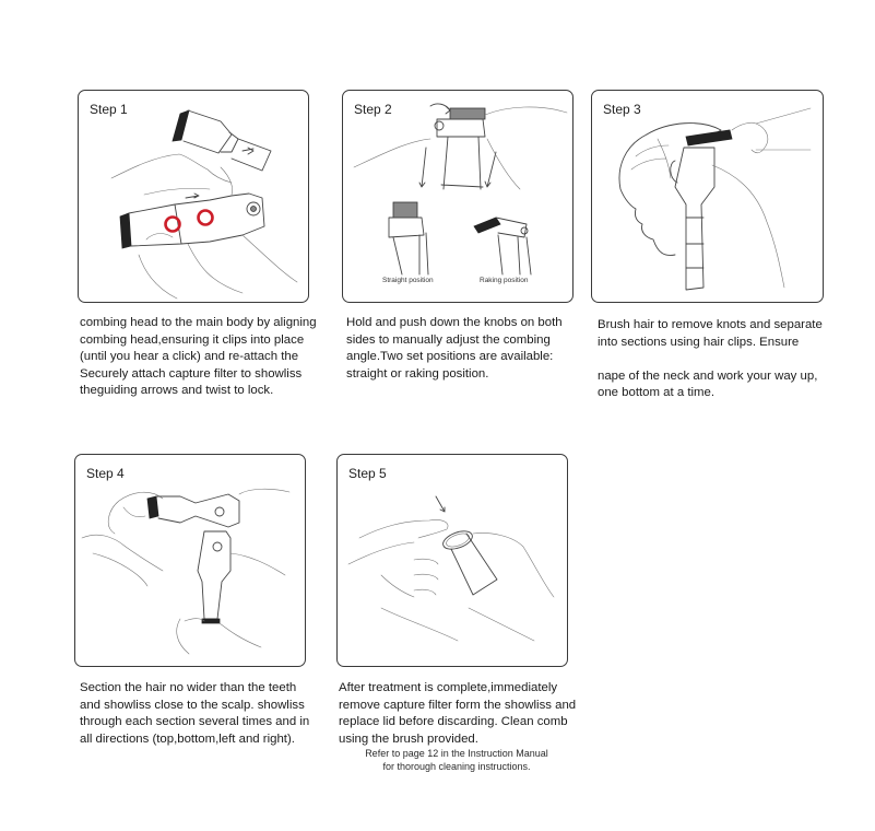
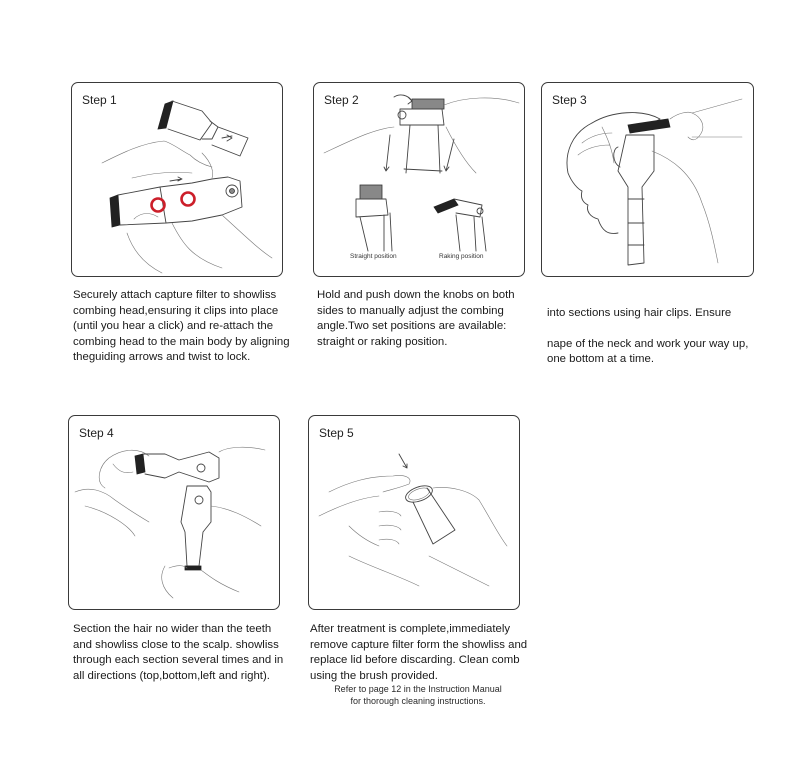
  Step 1
- combing head to the main body by aligning
+ Securely attach capture filter to showliss
  combing head,ensuring it clips into place
  (until you hear a click) and re-attach the
- Securely attach capture filter to showliss
+ combing head to the main body by aligning
  theguiding arrows and twist to lock.
  Step 2
  Hold and push down the knobs on both
  sides to manually adjust the combing
  angle.Two set positions are available:
  straight or raking position.
  Step 3
- Brush hair to remove knots and separate
  into sections using hair clips. Ensure
  nape of the neck and work your way up,
  one bottom at a time.
  Step 4
  Section the hair no wider than the teeth
  and showliss close to the scalp. showliss
  through each section several times and in
  all directions (top,bottom,left and right).
  Step 5
  After treatment is complete,immediately
  remove capture filter form the showliss and
  replace lid before discarding. Clean comb
  using the brush provided.
  Refer to page 12 in the Instruction Manual
  for thorough cleaning instructions.
